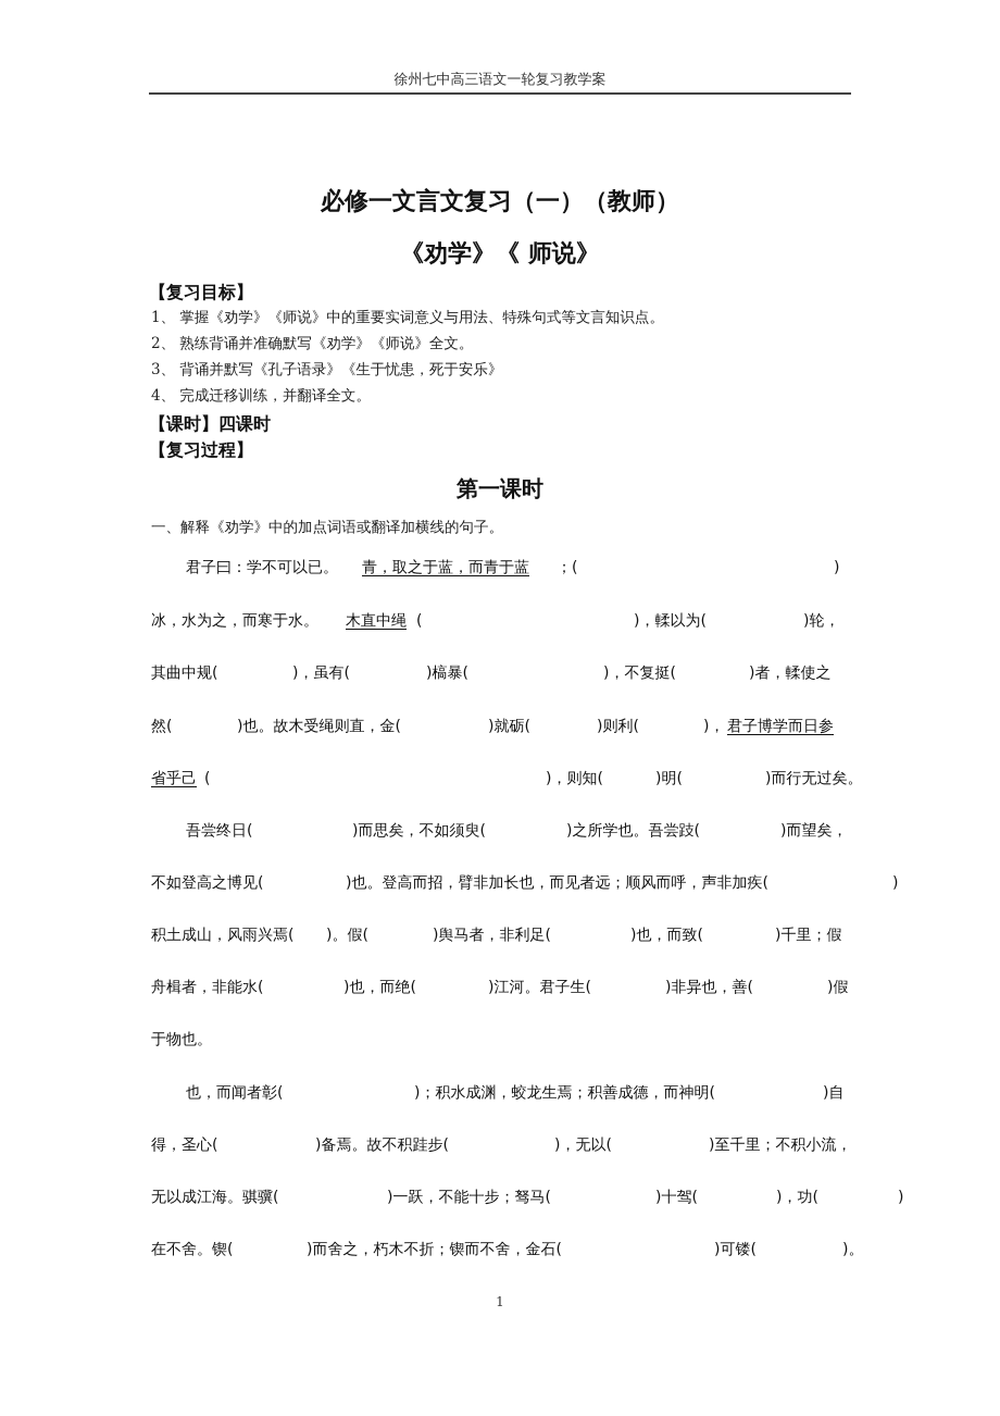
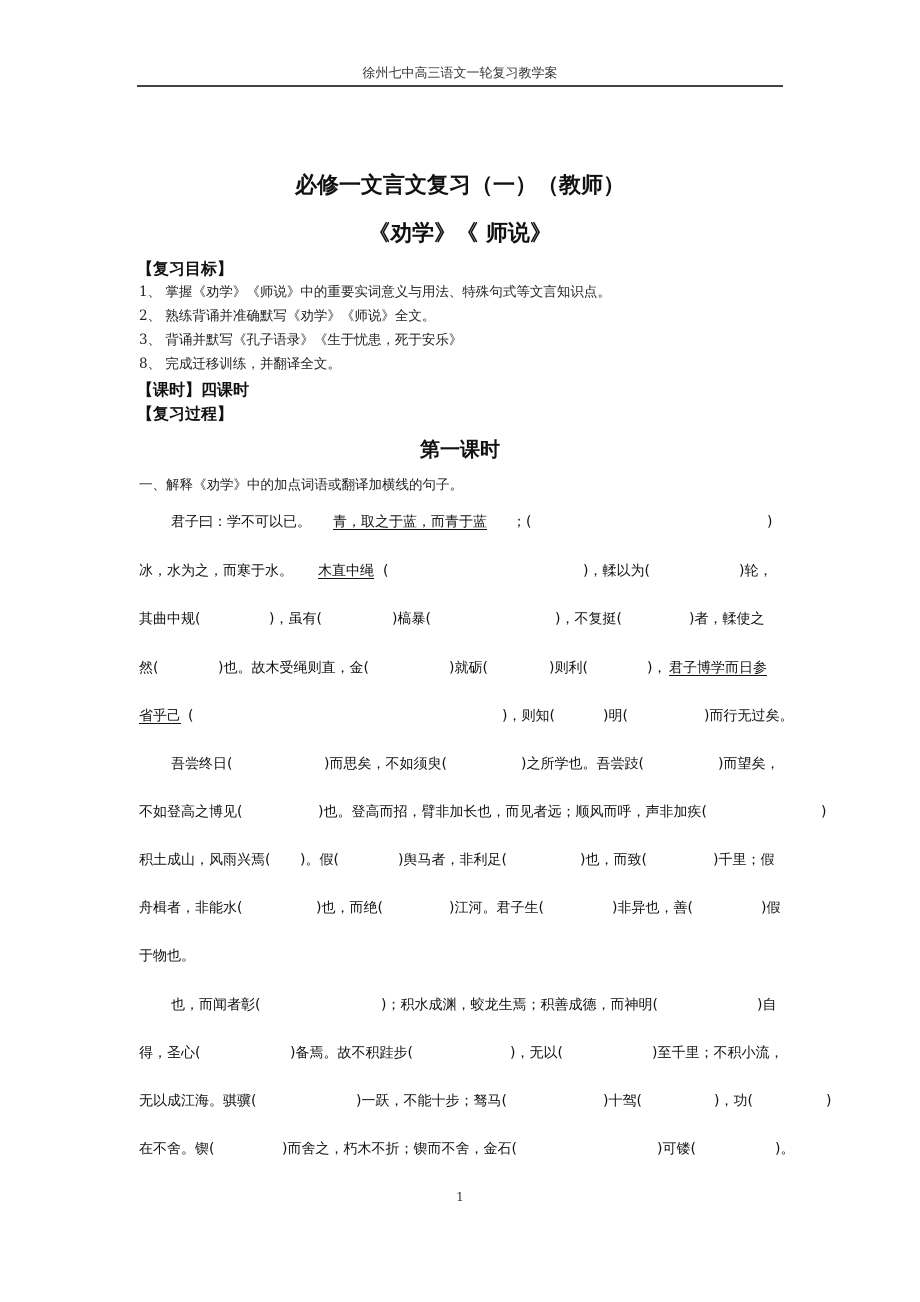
  徐州七中高三语文一轮复习教学案
  必修一文言文复习（一）（教师）
  《劝学》《 师说》
  【复习目标】
  1、 掌握《劝学》《师说》中的重要实词意义与用法、特殊句式等文言知识点。
  2、 熟练背诵并准确默写《劝学》《师说》全文。
  3、 背诵并默写《孔子语录》《生于忧患，死于安乐》
- 4、 完成迁移训练，并翻译全文。
+ 8、 完成迁移训练，并翻译全文。
  【课时】四课时
  【复习过程】
  第一课时
  一、解释《劝学》中的加点词语或翻译加横线的句子。
  君子曰：学不可以已。
  青，取之于蓝，而青于蓝
  ；(
  )
  冰，水为之，而寒于水。
  木直中绳
  (
  )，輮以为(
  )轮，
  其曲中规(
  )，虽有(
  )槁暴(
  )，不复挺(
  )者，輮使之
  然(
  )也。故木受绳则直，金(
  )就砺(
  )则利(
  )，
  君子博学而日参
  省乎己
  (
  )，则知(
  )明(
  )而行无过矣。
  吾尝终日(
  )而思矣，不如须臾(
  )之所学也。吾尝跂(
  )而望矣，
  不如登高之博见(
  )也。登高而招，臂非加长也，而见者远；顺风而呼，声非加疾(
  )
  积土成山，风雨兴焉(
  )。假(
  )舆马者，非利足(
  )也，而致(
  )千里；假
  舟楫者，非能水(
  )也，而绝(
  )江河。君子生(
  )非异也，善(
  )假
  于物也。
  也，而闻者彰(
  )；积水成渊，蛟龙生焉；积善成德，而神明(
  )自
  得，圣心(
  )备焉。故不积跬步(
  )，无以(
  )至千里；不积小流，
  无以成江海。骐骥(
  )一跃，不能十步；驽马(
  )十驾(
  )，功(
  )
  在不舍。锲(
  )而舍之，朽木不折；锲而不舍，金石(
  )可镂(
  )。
  1
